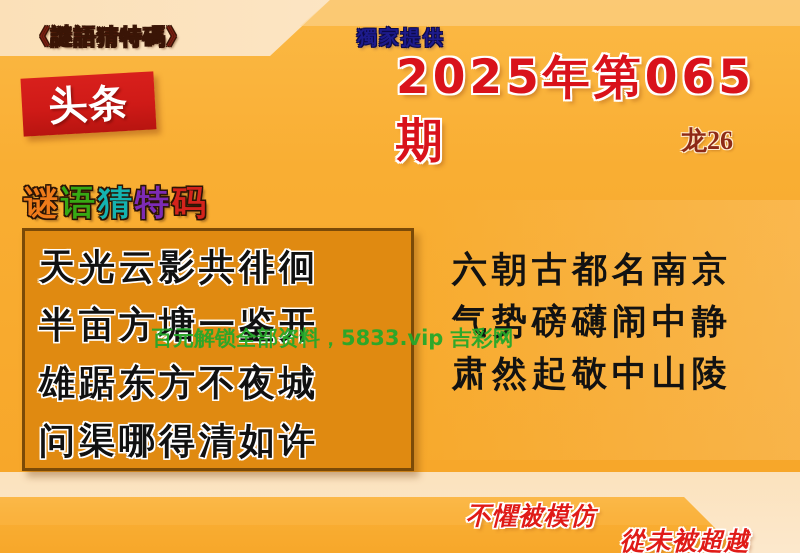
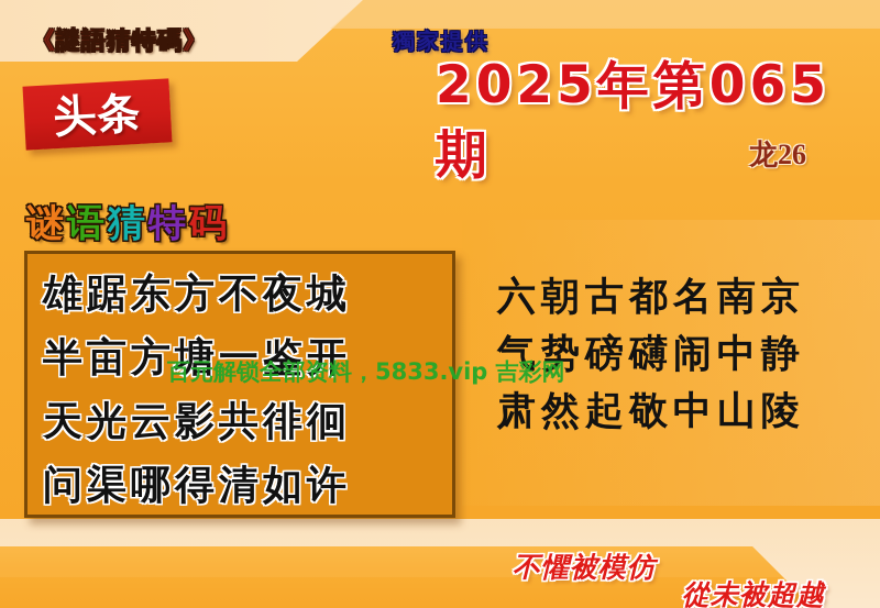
  《謎語猜特碼》
  獨家提供
  2025年第065期
  龙26
  谜语猜特码
- 天光云影共徘徊
+ 雄踞东方不夜城
  半亩方塘一鉴开
- 雄踞东方不夜城
+ 天光云影共徘徊
  问渠哪得清如许
  六朝古都名南京
  气势磅礴闹中静
  肃然起敬中山陵
  百元解锁全部资料，5833.vip 吉彩网
  不懼被模仿
  從未被超越
